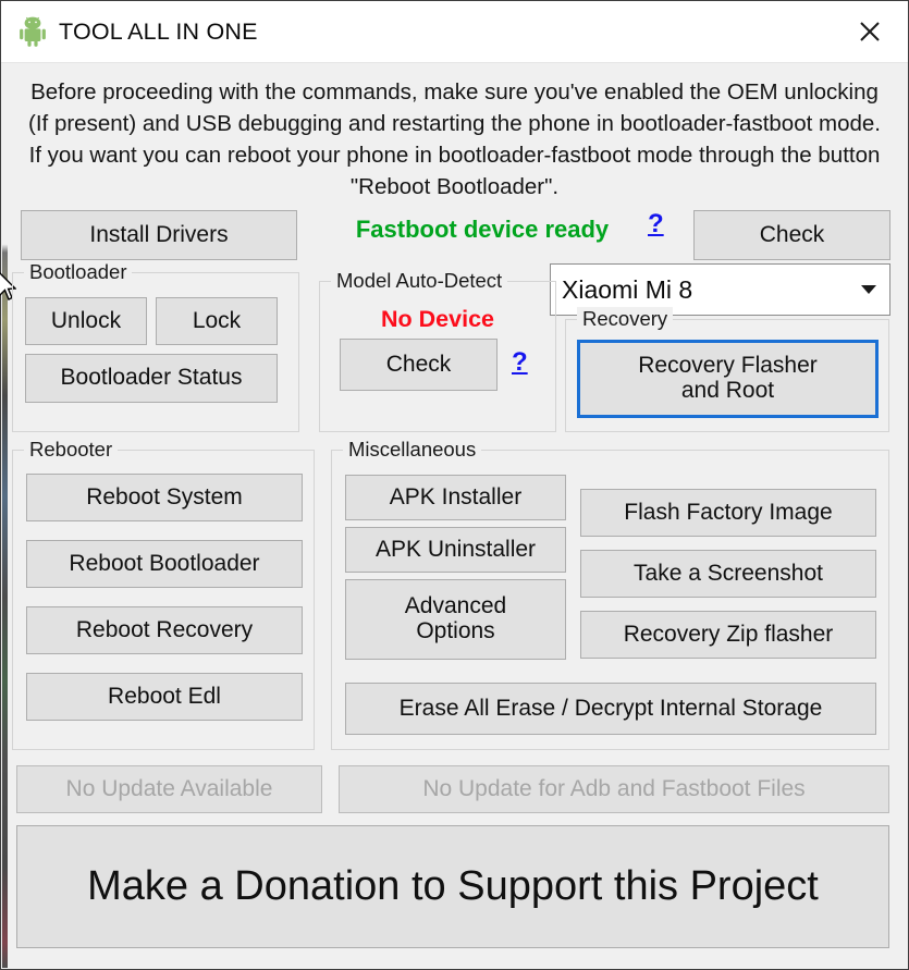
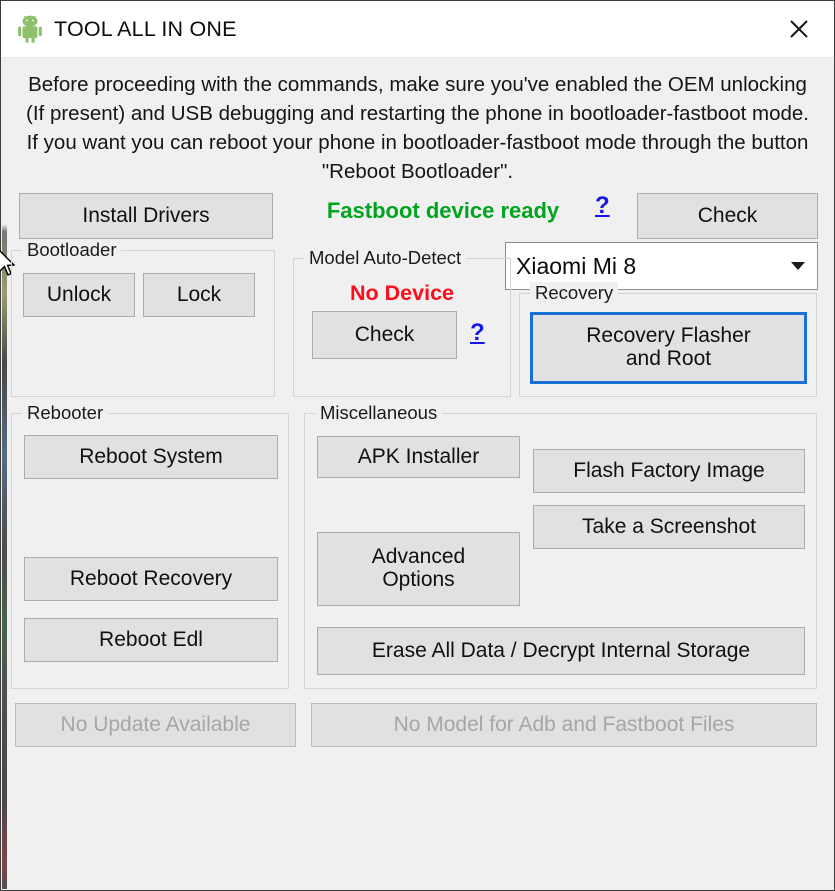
  TOOL ALL IN ONE
  Before proceeding with the commands, make sure you've enabled the OEM unlocking (If present) and USB debugging and restarting the phone in bootloader-fastboot mode. If you want you can reboot your phone in bootloader-fastboot mode through the button "Reboot Bootloader".
  Install Drivers
  Fastboot device ready
  ?
  Check
  Xiaomi Mi 8
  Bootloader
  Unlock
  Lock
- Bootloader Status
  Model Auto-Detect
  No Device
  Check
  ?
  Recovery
  Recovery Flasher
  and Root
  Rebooter
  Reboot System
- Reboot Bootloader
  Reboot Recovery
  Reboot Edl
  Miscellaneous
  APK Installer
- APK Uninstaller
  Advanced
  Options
  Flash Factory Image
  Take a Screenshot
- Recovery Zip flasher
- Erase All Erase / Decrypt Internal Storage
+ Erase All Data / Decrypt Internal Storage
  No Update Available
- No Update for Adb and Fastboot Files
+ No Model for Adb and Fastboot Files
- Make a Donation to Support this Project
